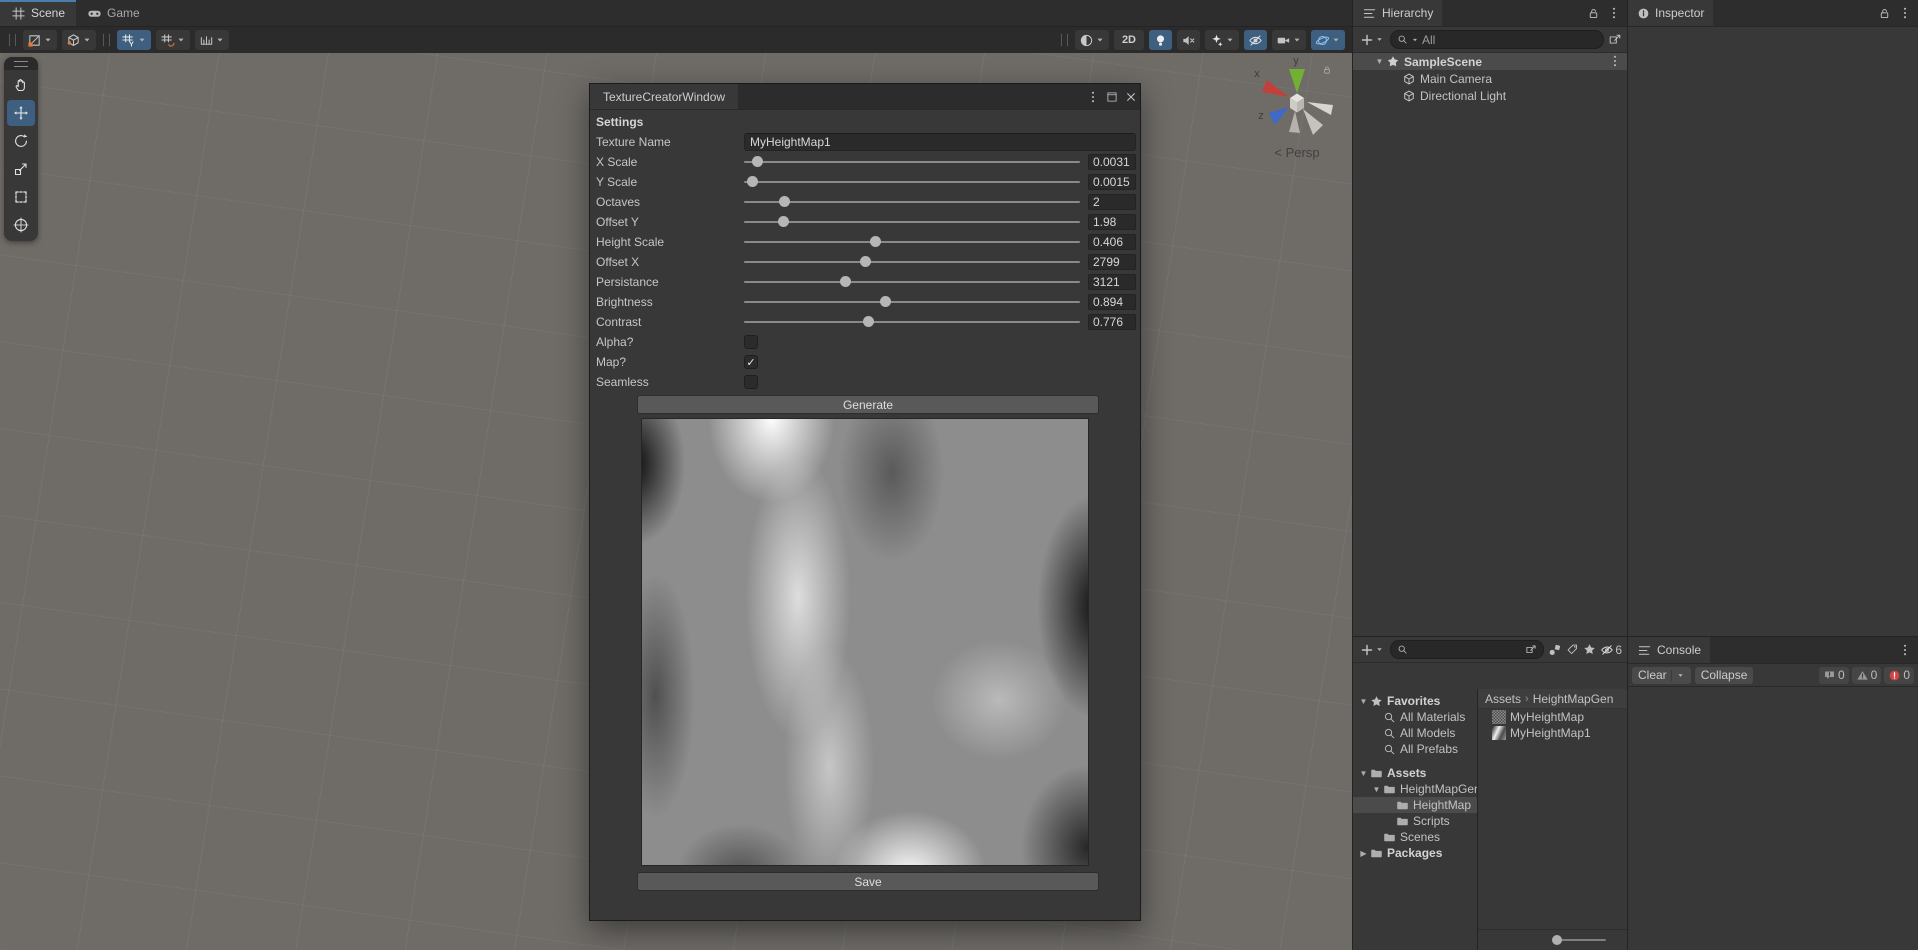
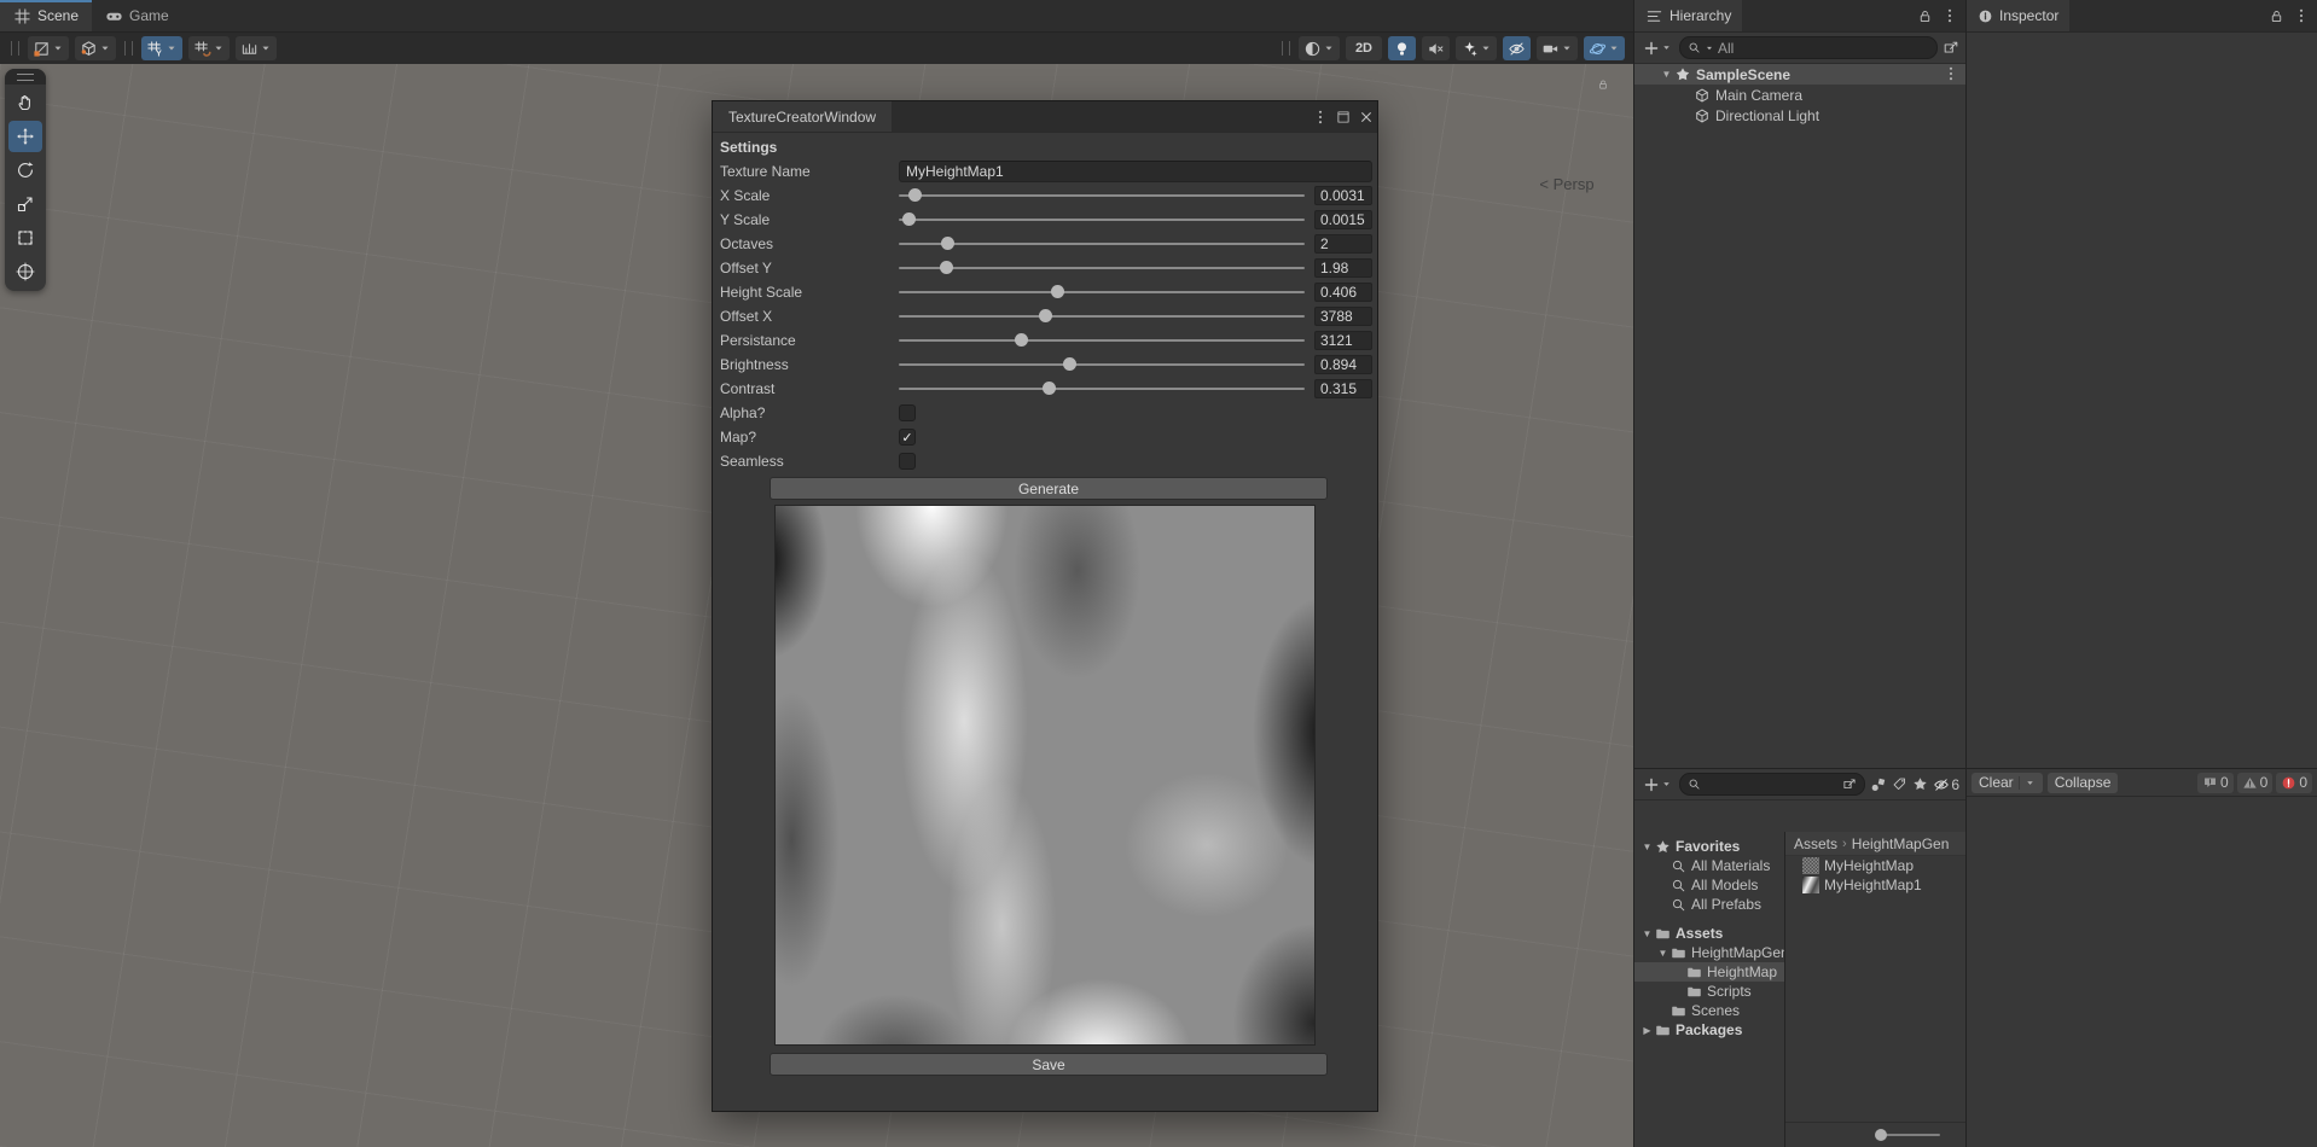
  Scene
  Game
  2D
- y
- x
- z
  < Persp
  TextureCreatorWindow
  Settings
  Texture Name
  MyHeightMap1
  X Scale
  0.0031
  Y Scale
  0.0015
  Octaves
  2
  Offset Y
  1.98
  Height Scale
  0.406
  Offset X
- 2799
+ 3788
  Persistance
  3121
  Brightness
  0.894
  Contrast
- 0.776
+ 0.315
  Alpha?
  Map?
  ✓
  Seamless
  Generate
  Save
  Hierarchy
  All
  ▼
  SampleScene
  Main Camera
  Directional Light
  6
  ▼
  Favorites
  All Materials
  All Models
  All Prefabs
  ▼
  Assets
  ▼
  HeightMapGe
  HeightMap
  Scripts
  Scenes
  ▶
  Packages
  Assets
  ›
  HeightMapGen
  MyHeightMap
  MyHeightMap1
  Inspector
- Console
  Clear
  Collapse
  0
  0
  0
